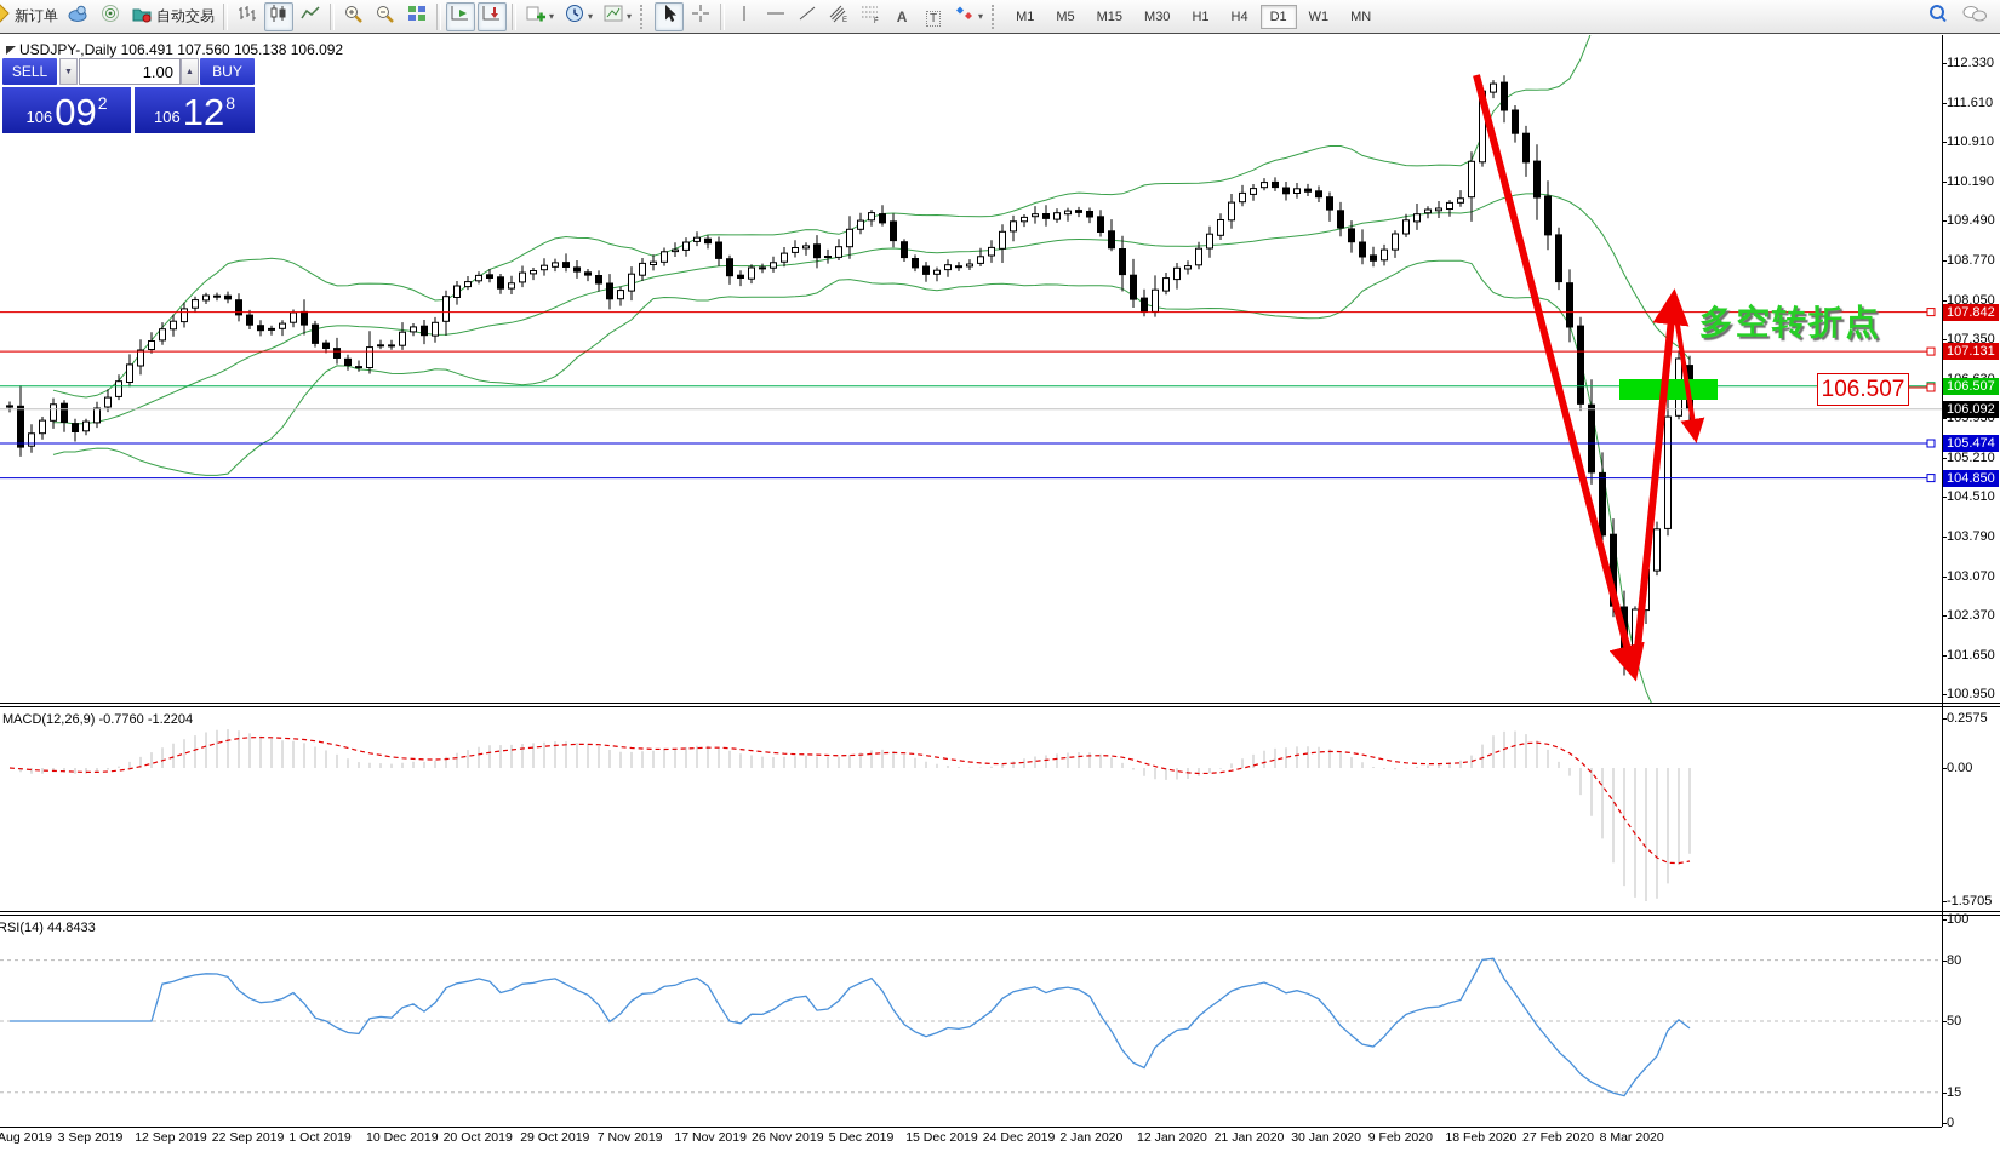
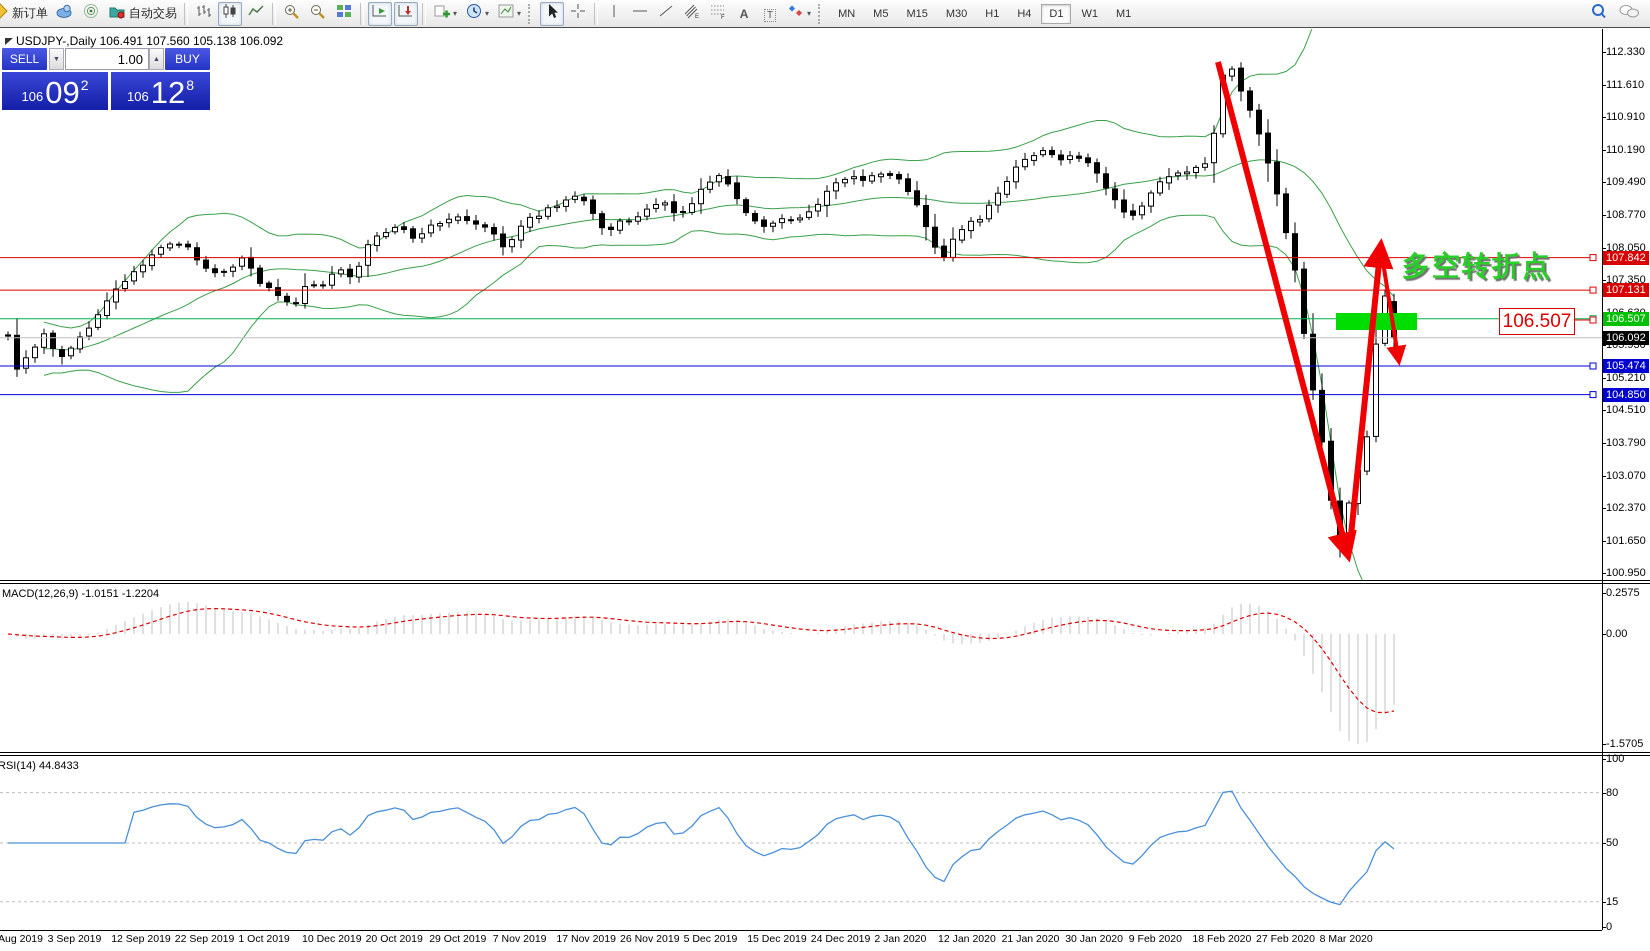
  新订单
  自动交易
  ▾
  ▾
  ▾
  A
  T
  ▾
- M1
+ MN
  M5
  M15
  M30
  H1
  H4
  D1
  W1
- MN
+ M1
  112.330
  111.610
  110.910
  110.190
  109.490
  108.770
  108.050
  107.350
  105.930
  105.210
  104.510
  103.790
  103.070
  102.370
  101.650
  100.950
  107.842
  107.131
  106.507
  106.092
  105.474
  104.850
  0.2575
  0.00
  -1.5705
  100
  80
  50
  15
  0
  Aug 2019
  3 Sep 2019
  12 Sep 2019
  22 Sep 2019
  1 Oct 2019
  10 Dec 2019
  20 Oct 2019
  29 Oct 2019
  7 Nov 2019
  17 Nov 2019
  26 Nov 2019
  5 Dec 2019
  15 Dec 2019
  24 Dec 2019
  2 Jan 2020
  12 Jan 2020
  21 Jan 2020
  30 Jan 2020
  9 Feb 2020
  18 Feb 2020
  27 Feb 2020
  8 Mar 2020
  USDJPY-,Daily 106.491 107.560 105.138 106.092
- MACD(12,26,9) -0.7760 -1.2204
+ MACD(12,26,9) -1.0151 -1.2204
  RSI(14) 44.8433
  SELL
  1.00
  BUY
  106
  09
  2
  106
  12
  8
  多空转折点
  106.507
